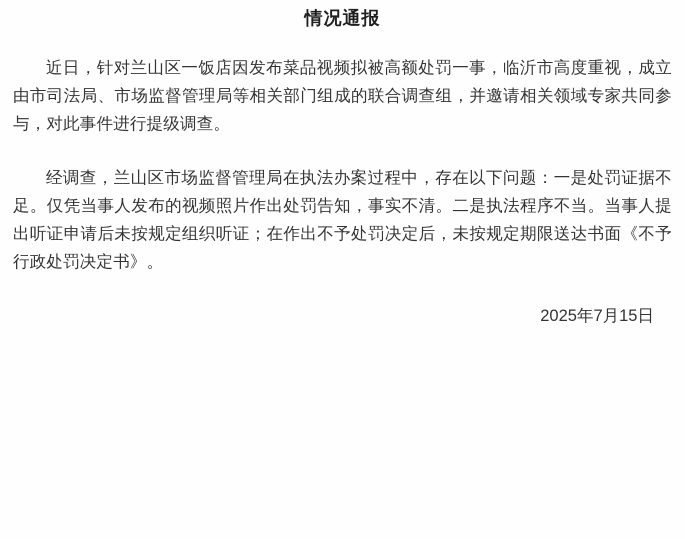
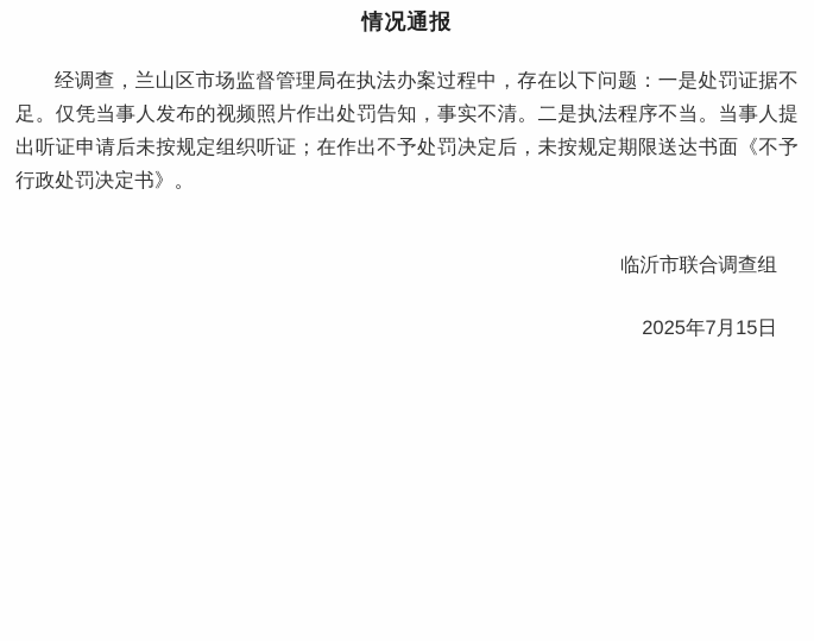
  情况通报
- 近日，针对兰山区一饭店因发布菜品视频拟被高额处罚一事，临沂市高度重视，成立由市司法局、市场监督管理局等相关部门组成的联合调查组，并邀请相关领域专家共同参与，对此事件进行提级调查。
  经调查，兰山区市场监督管理局在执法办案过程中，存在以下问题：一是处罚证据不足。仅凭当事人发布的视频照片作出处罚告知，事实不清。二是执法程序不当。当事人提出听证申请后未按规定组织听证；在作出不予处罚决定后，未按规定期限送达书面《不予行政处罚决定书》。
+ 临沂市联合调查组
  2025年7月15日
